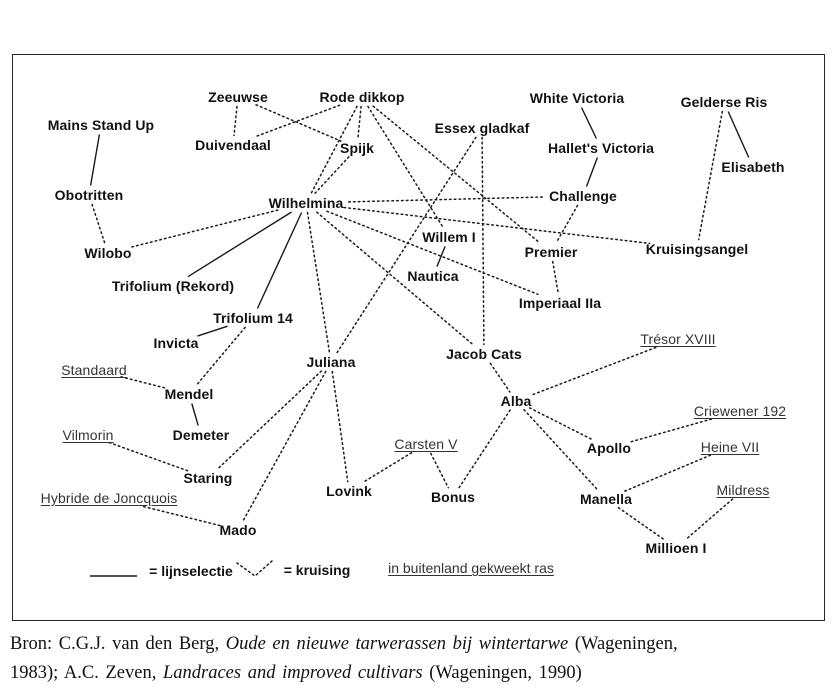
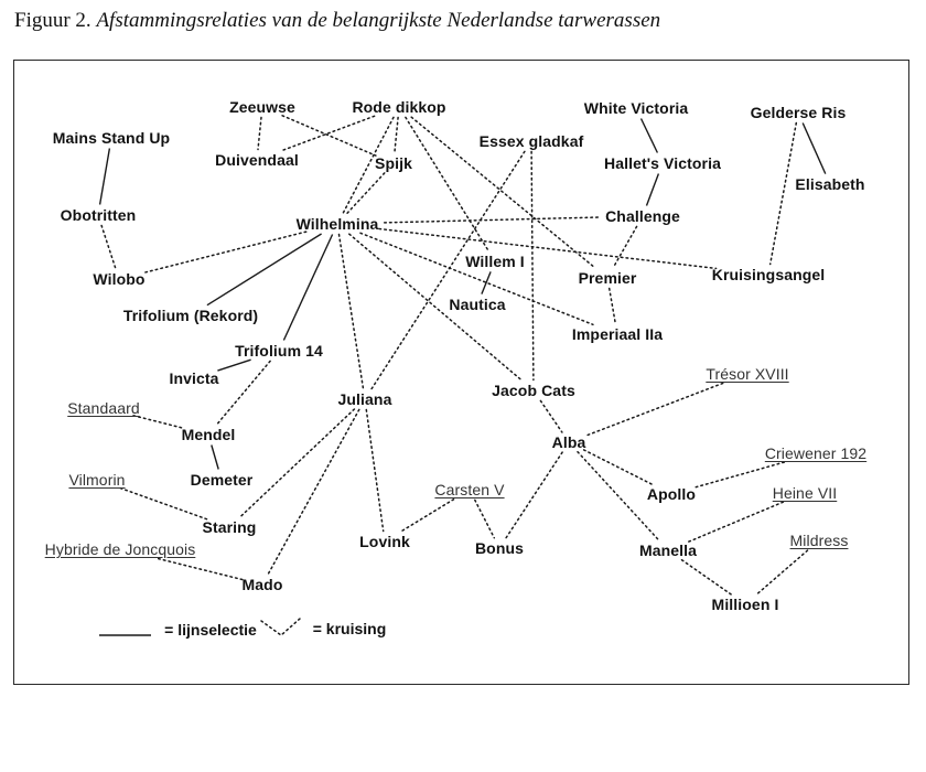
+ Figuur 2. Afstammingsrelaties van de belangrijkste Nederlandse tarwerassen
  Mains Stand Up
  Zeeuwse
  Rode dikkop
  White Victoria
  Gelderse Ris
  Duivendaal
  Spijk
  Essex gladkaf
  Hallet's Victoria
  Elisabeth
  Obotritten
  Challenge
  Wilhelmina
  Willem I
  Premier
  Kruisingsangel
  Wilobo
  Nautica
  Trifolium (Rekord)
  Imperiaal IIa
  Trifolium 14
  Invicta
  Trésor XVIII
  Jacob Cats
  Juliana
  Standaard
  Mendel
  Alba
  Criewener 192
  Vilmorin
  Demeter
  Carsten V
  Apollo
  Heine VII
  Staring
  Hybride de Joncquois
  Lovink
  Bonus
  Manella
  Mildress
  Mado
  Millioen I
  = lijnselectie
  = kruising
- in buitenland gekweekt ras
- Bron: C.G.J. van den Berg, Oude en nieuwe tarwerassen bij wintertarwe (Wageningen,
- 1983); A.C. Zeven, Landraces and improved cultivars (Wageningen, 1990)
